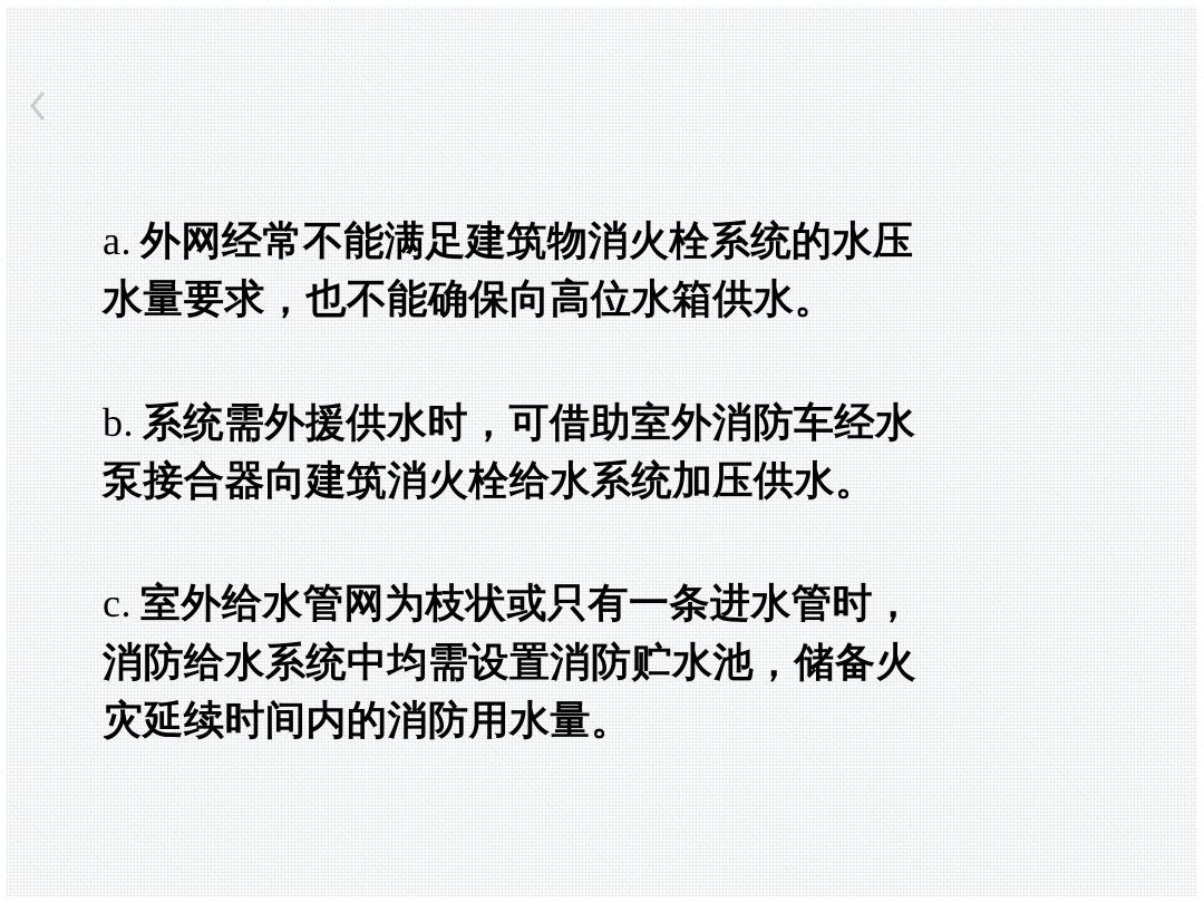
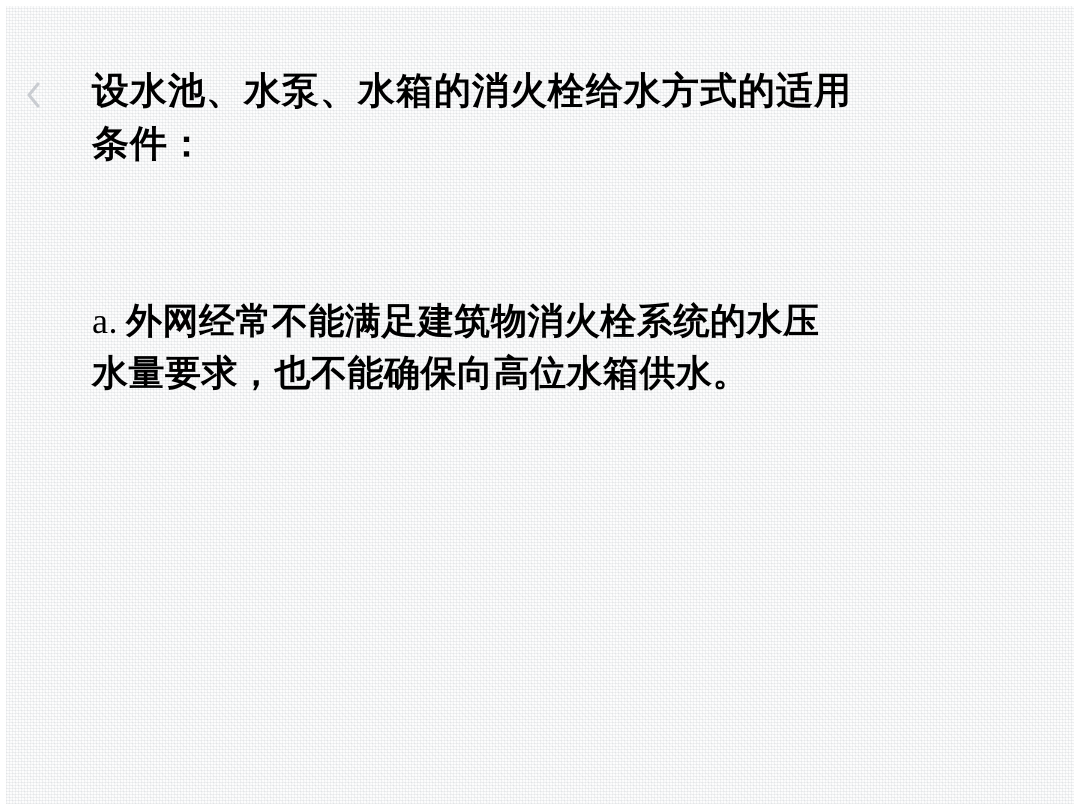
+ 设水池、水泵、水箱的消火栓给水方式的适用
+ 条件：
  a. 外网经常不能满足建筑物消火栓系统的水压
  水量要求，也不能确保向高位水箱供水。
- b. 系统需外援供水时，可借助室外消防车经水
- 泵接合器向建筑消火栓给水系统加压供水。
- c. 室外给水管网为枝状或只有一条进水管时，
- 消防给水系统中均需设置消防贮水池，储备火
- 灾延续时间内的消防用水量。
